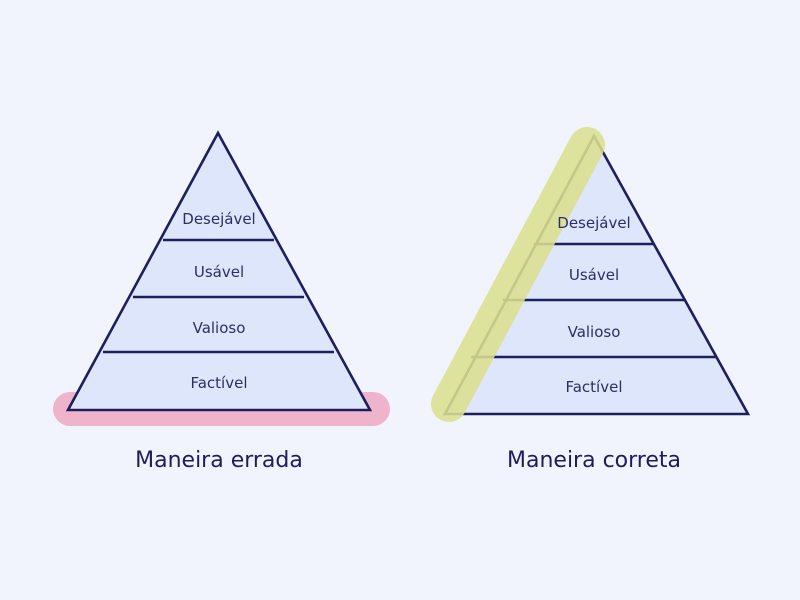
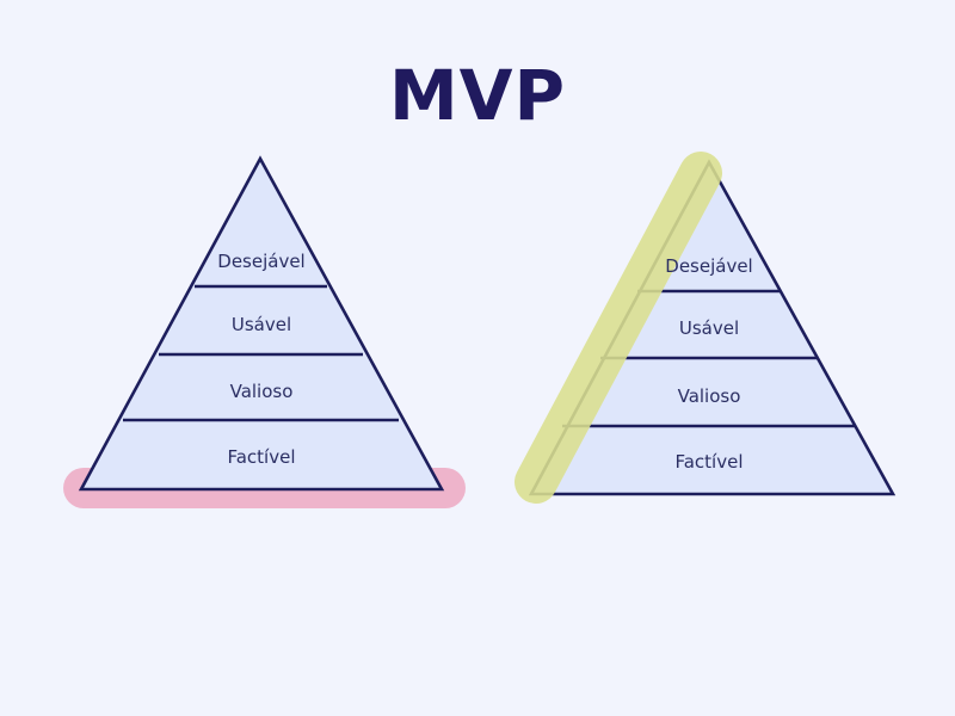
+ MVP
  Desejável
  Usável
  Valioso
  Factível
- Maneira errada
  Desejável
  Usável
  Valioso
  Factível
- Maneira correta
